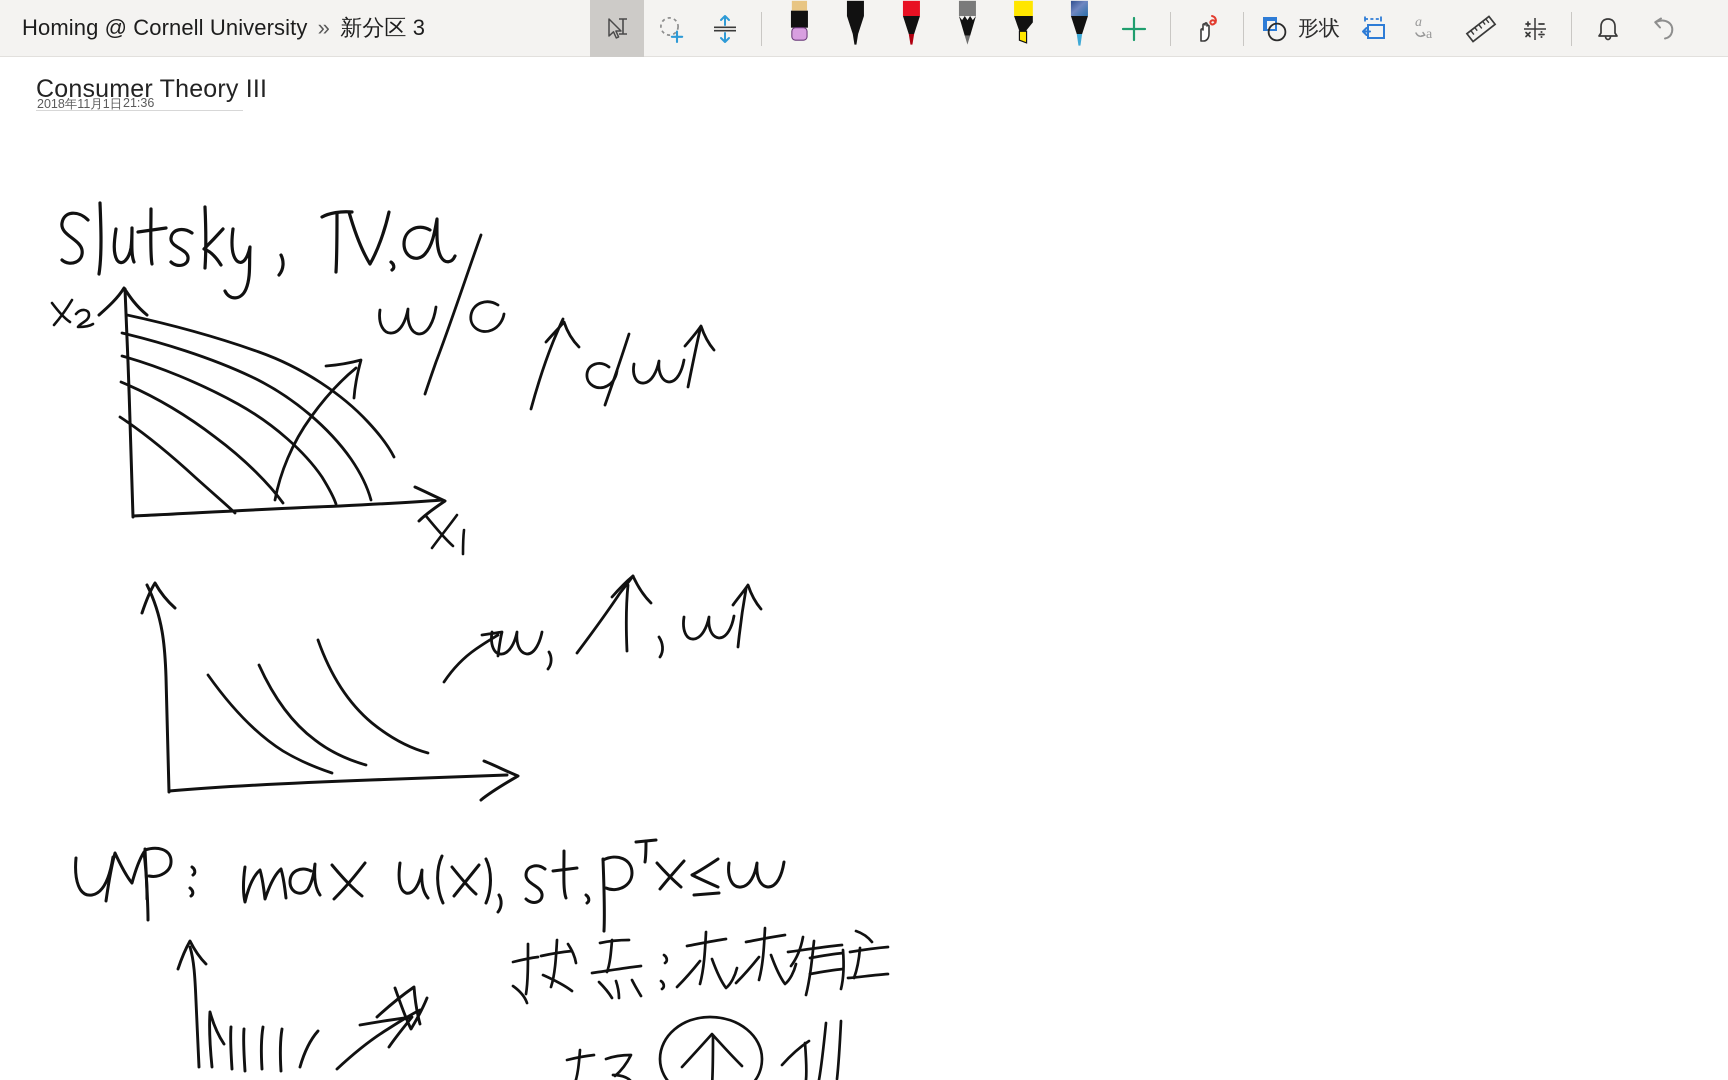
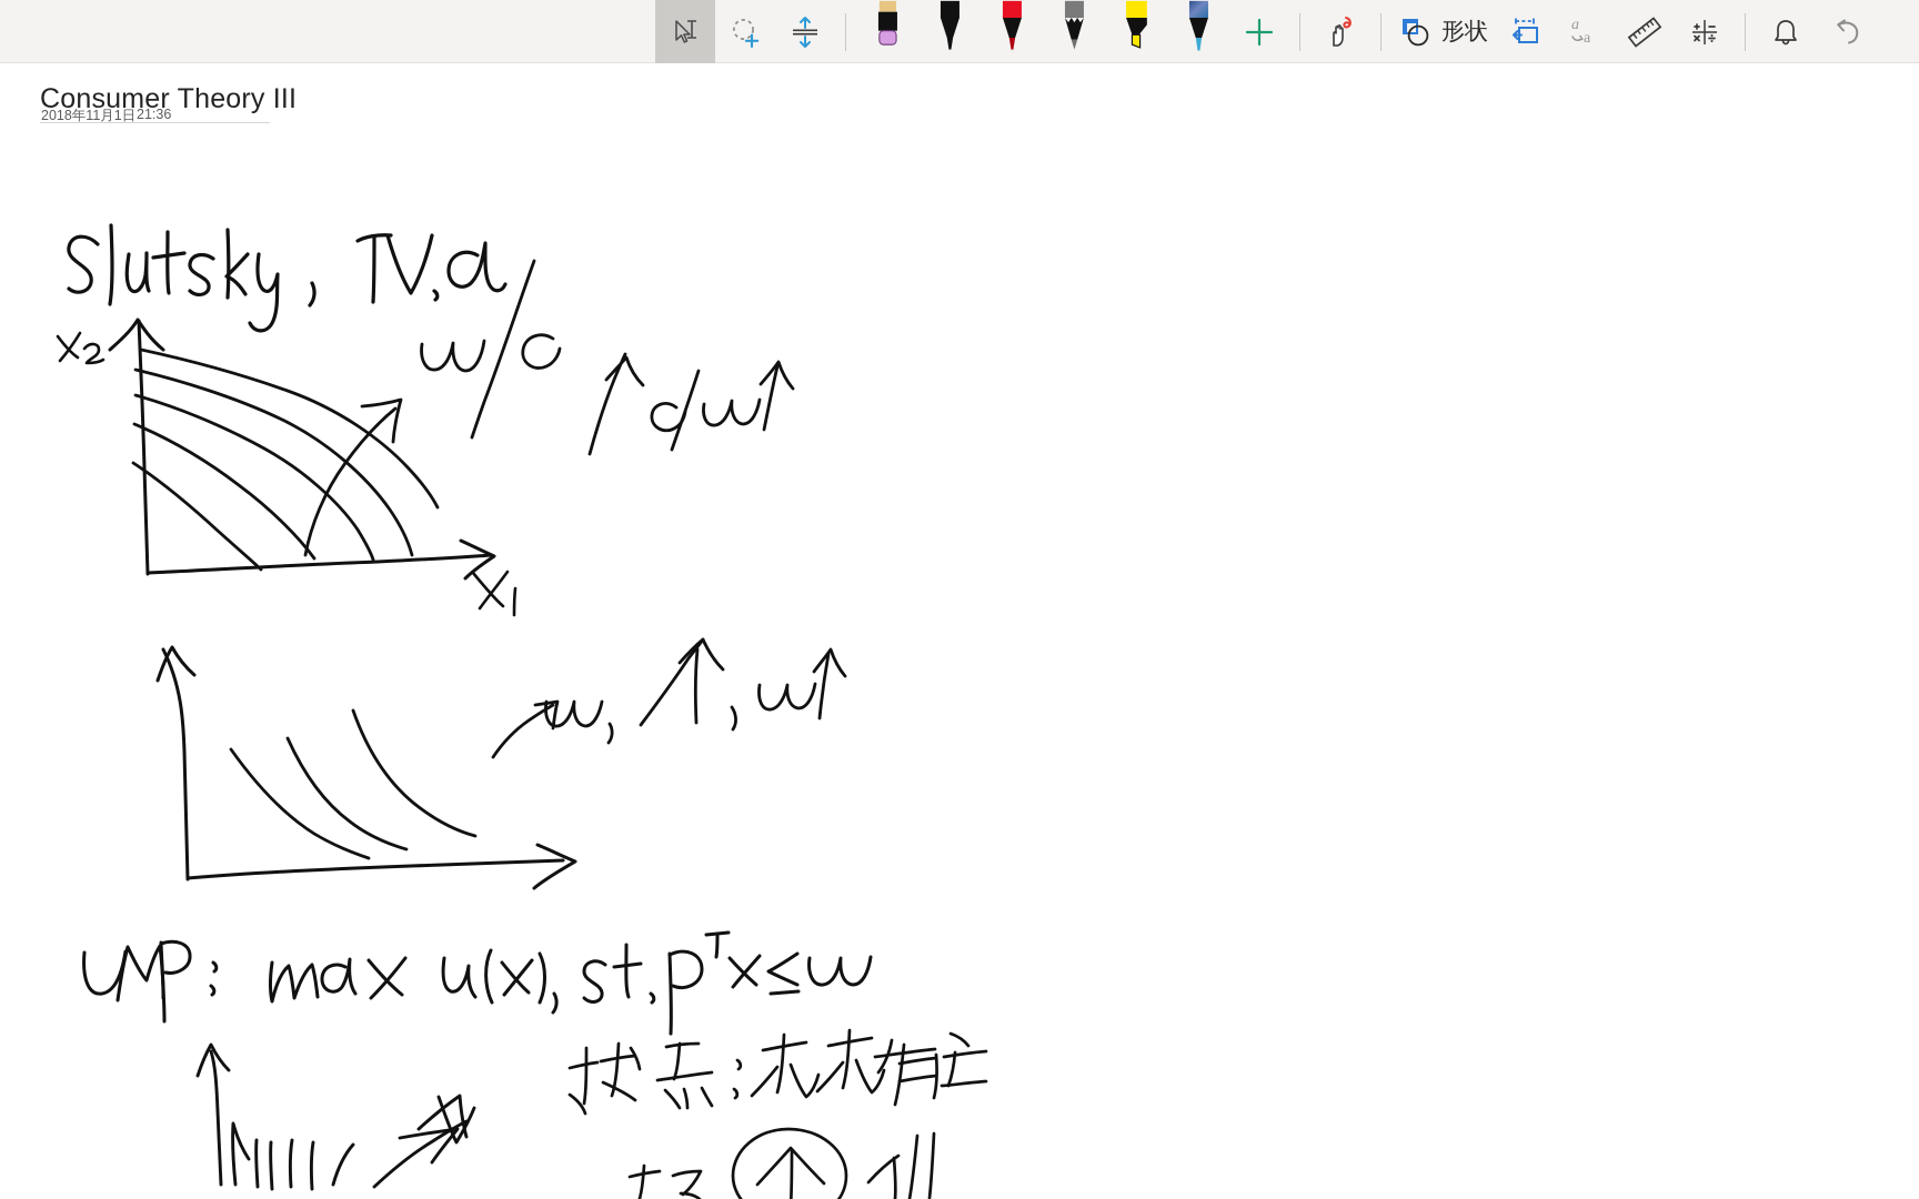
- Homing @ Cornell University » 新分区 3
  形状
  a
  a
  Consumer Theory III
  2018年11月1日
  21:36
